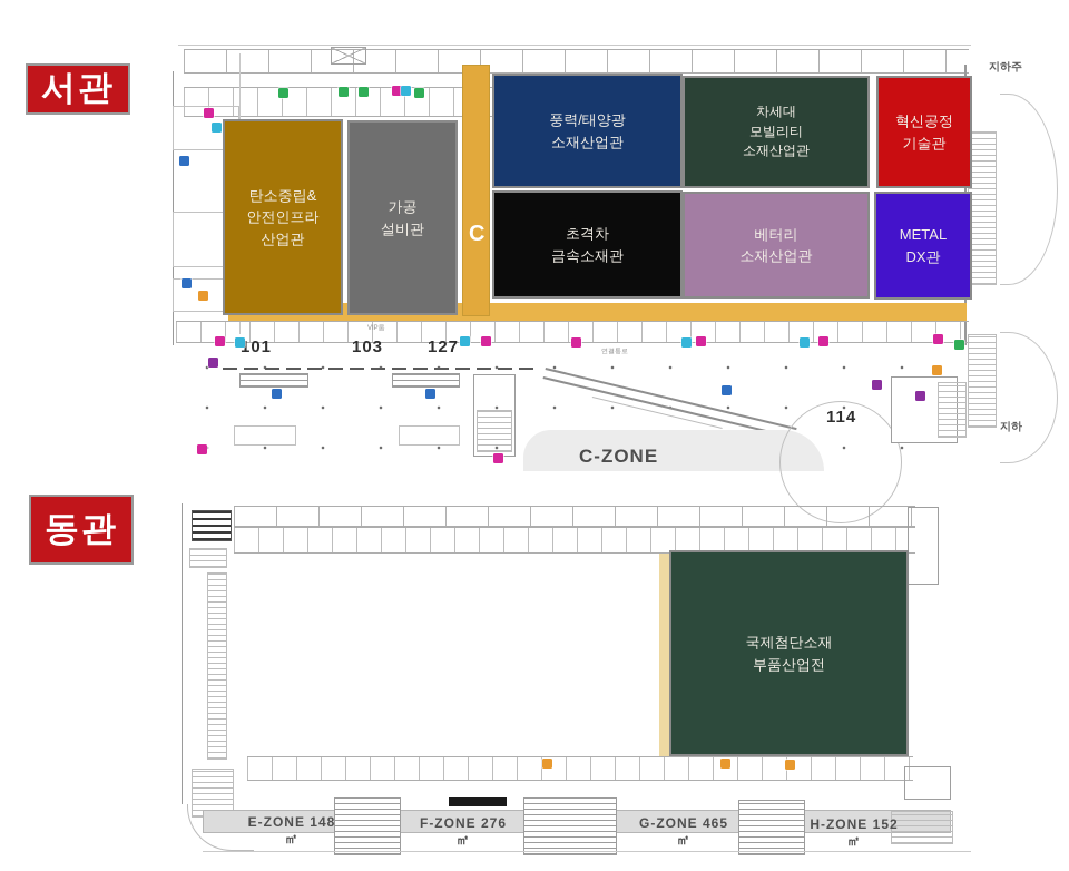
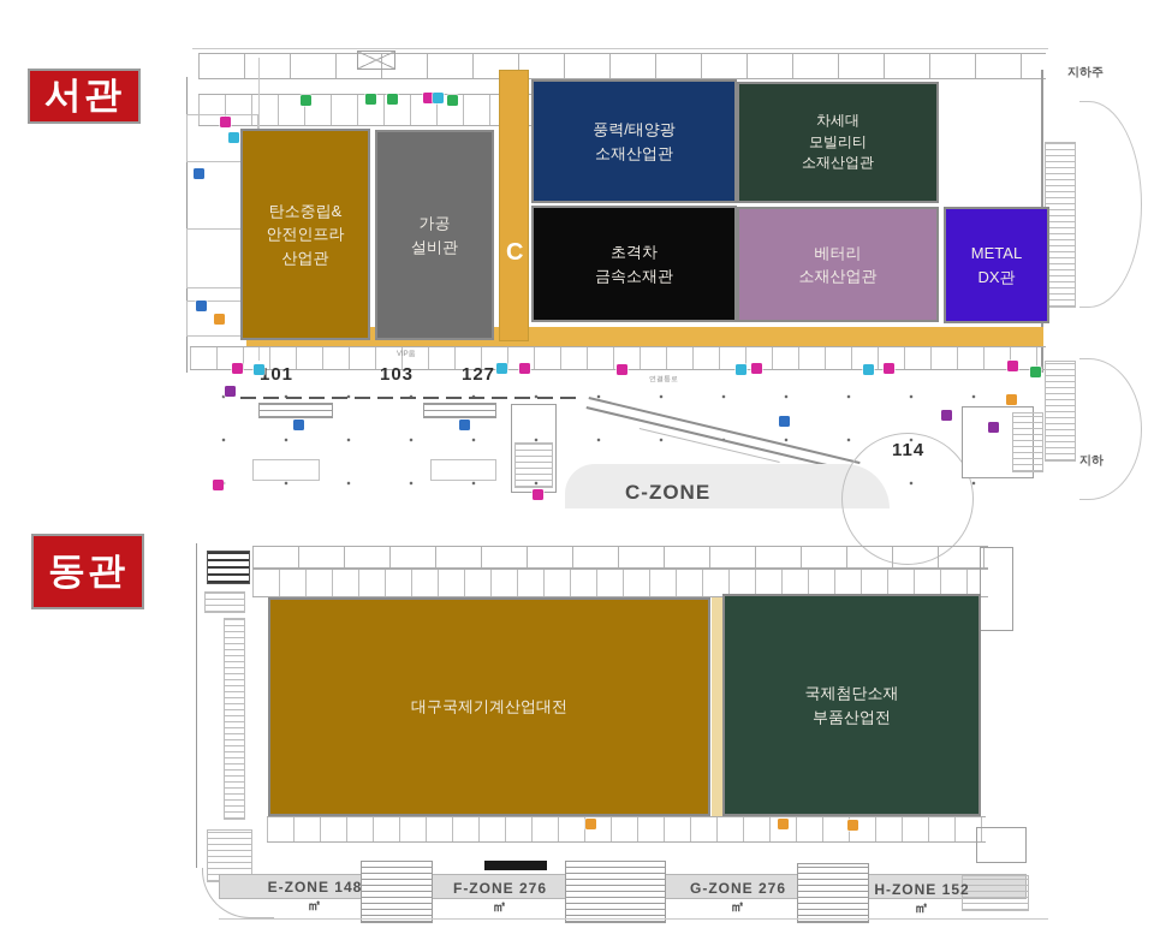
  서관
  탄소중립&
  안전인프라
  산업관
  가공
  설비관
  C
  풍력/태양광
  소재산업관
  초격차
  금속소재관
  차세대
  모빌리티
  소재산업관
  베터리
  소재산업관
- 혁신공정
- 기술관
  METAL
  DX관
  101
  103
  127
  114
  C-ZONE
  지하주
  지하
  동관
+ 대구국제기계산업대전
  국제첨단소재
  부품산업전
  E-ZONE 148㎡
  F-ZONE 276㎡
- G-ZONE 465㎡
+ G-ZONE 276㎡
  H-ZONE 152㎡
